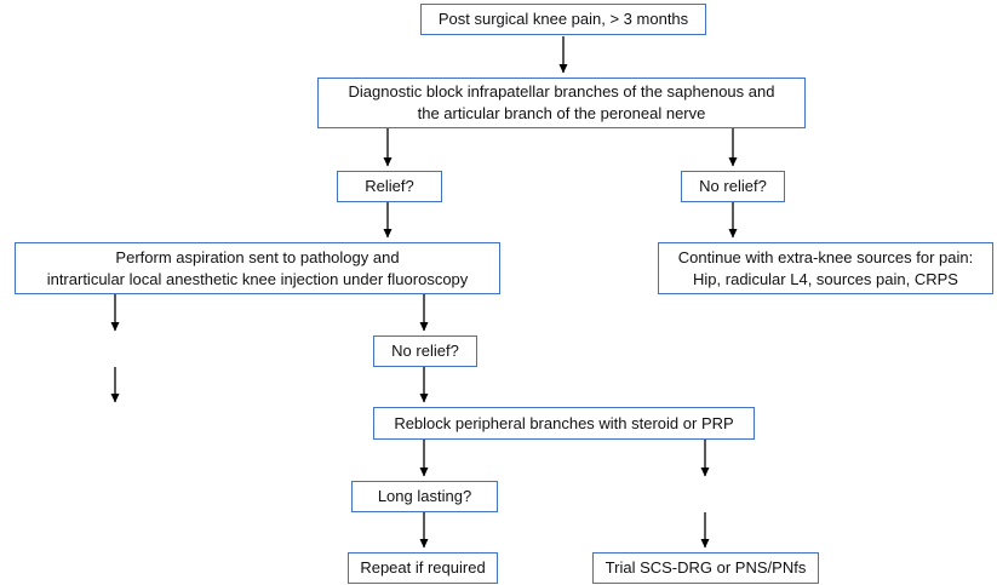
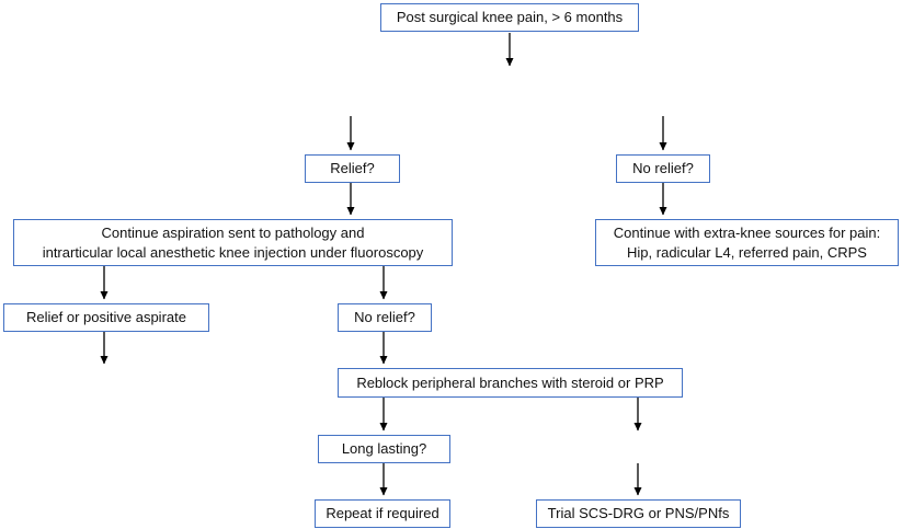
- Post surgical knee pain, > 3 months
+ Post surgical knee pain, > 6 months
- Diagnostic block infrapatellar branches of the saphenous and
- the articular branch of the peroneal nerve
  Relief?
  No relief?
- Perform aspiration sent to pathology and
+ Continue aspiration sent to pathology and
  intrarticular local anesthetic knee injection under fluoroscopy
  Continue with extra-knee sources for pain:
- Hip, radicular L4, sources pain, CRPS
+ Hip, radicular L4, referred pain, CRPS
+ Relief or positive aspirate
  No relief?
  Reblock peripheral branches with steroid or PRP
  Long lasting?
  Repeat if required
  Trial SCS-DRG or PNS/PNfs
